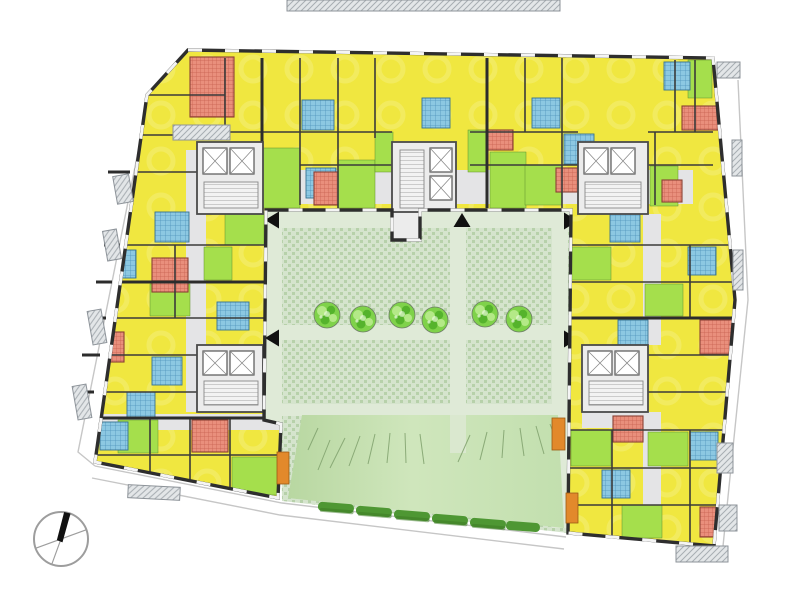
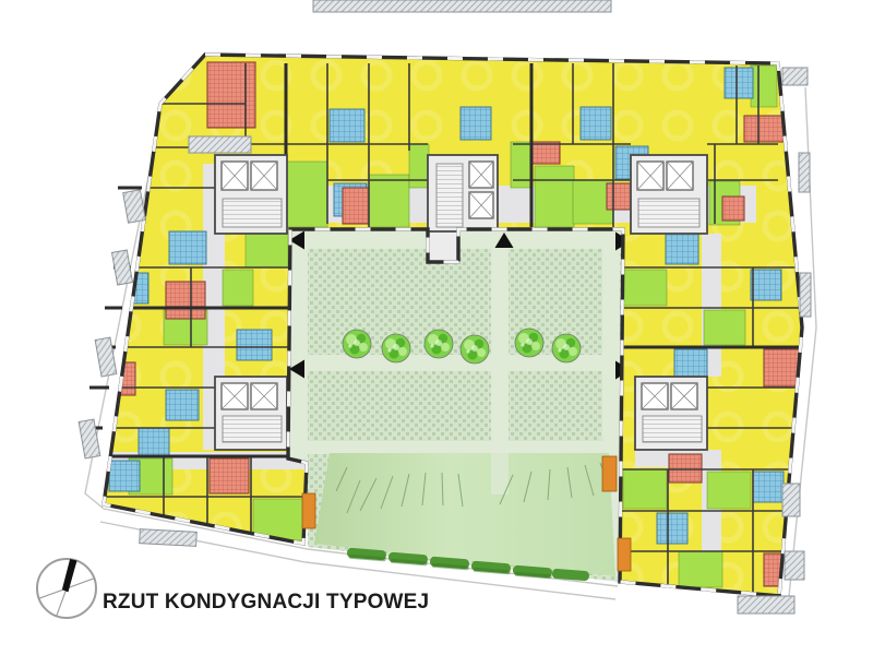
+ RZUT KONDYGNACJI TYPOWEJ
